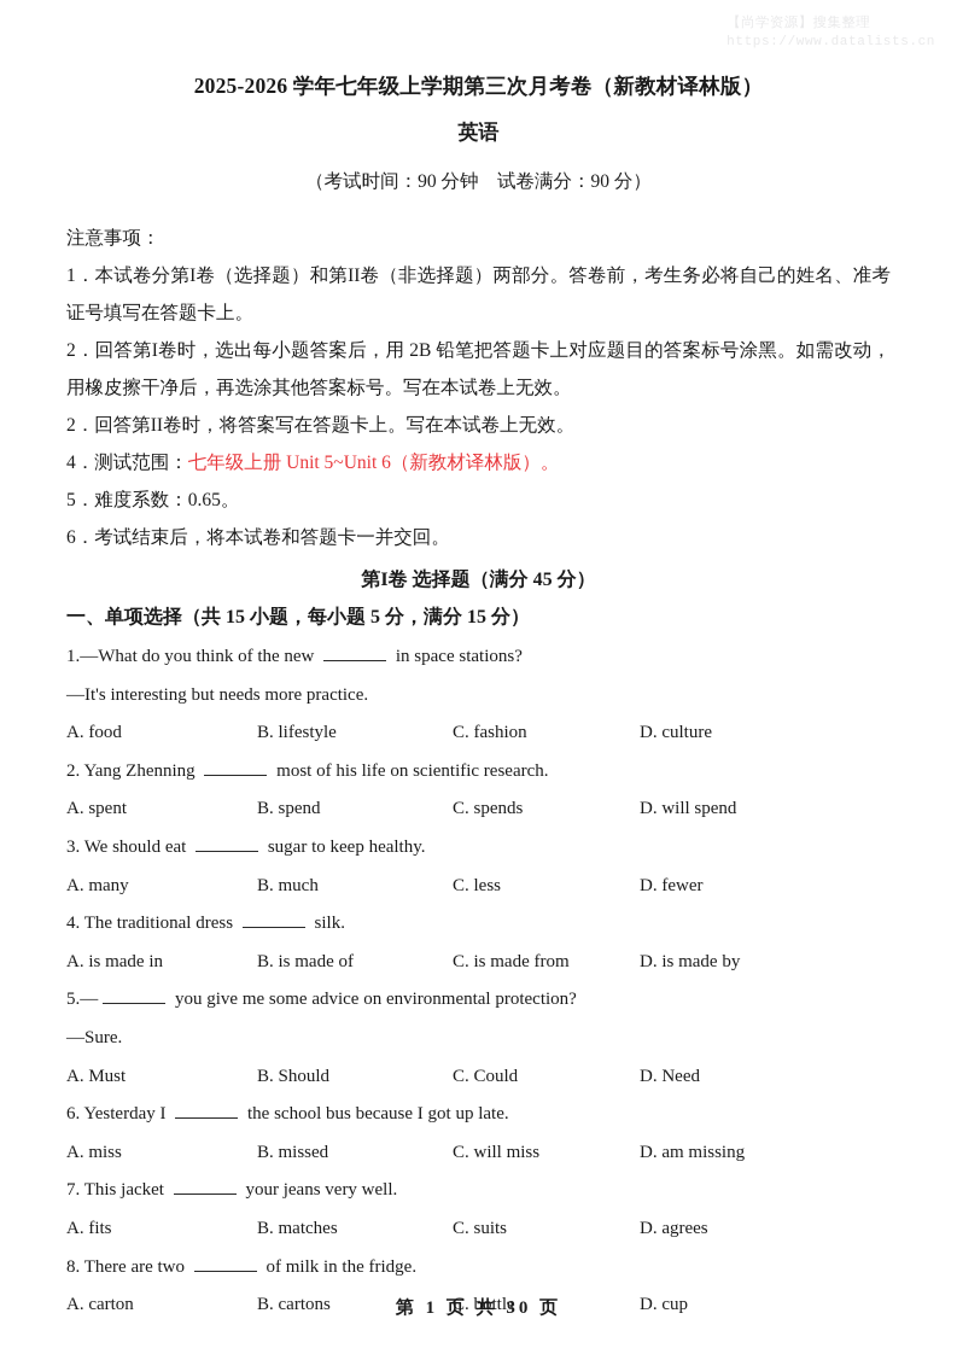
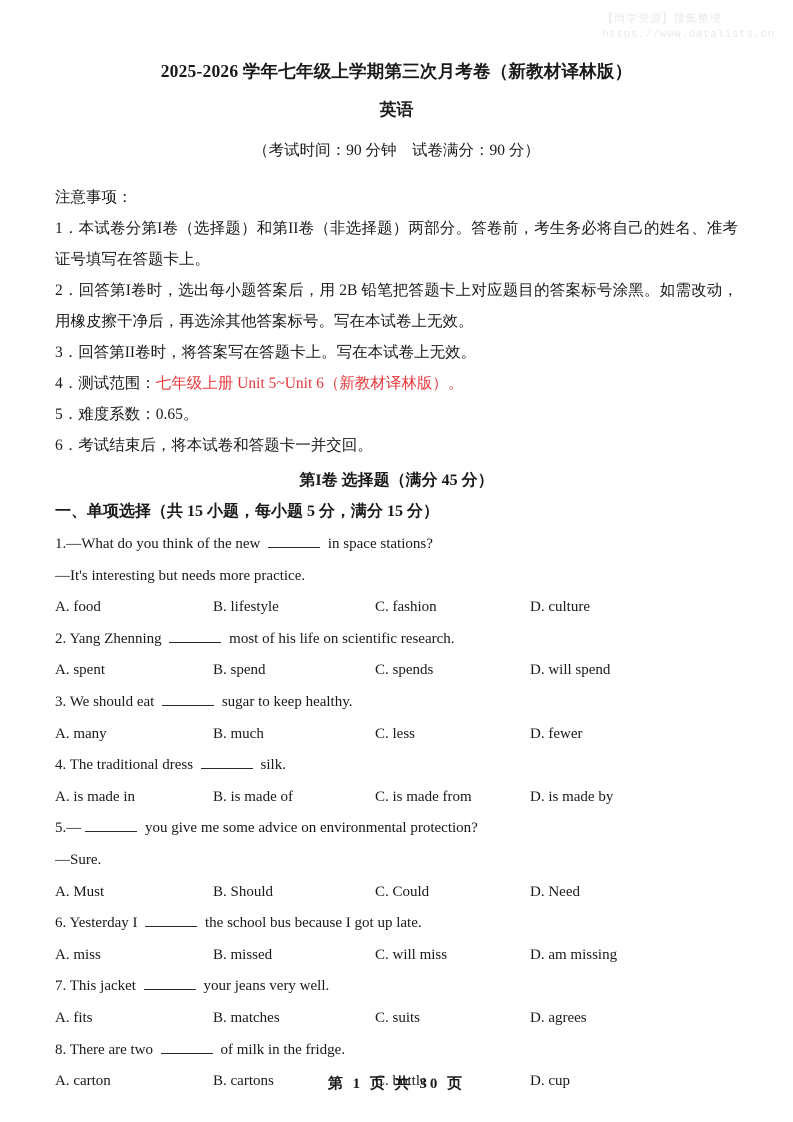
  2025-2026 学年七年级上学期第三次月考卷（新教材译林版）
  英语
  （考试时间：90 分钟 试卷满分：90 分）
  注意事项：
  1．本试卷分第I卷（选择题）和第II卷（非选择题）两部分。答卷前，考生务必将自己的姓名、准考证号填写在答题卡上。
  2．回答第I卷时，选出每小题答案后，用 2B 铅笔把答题卡上对应题目的答案标号涂黑。如需改动，用橡皮擦干净后，再选涂其他答案标号。写在本试卷上无效。
- 2．回答第II卷时，将答案写在答题卡上。写在本试卷上无效。
+ 3．回答第II卷时，将答案写在答题卡上。写在本试卷上无效。
  4．测试范围：七年级上册 Unit 5~Unit 6（新教材译林版）。
  5．难度系数：0.65。
  6．考试结束后，将本试卷和答题卡一并交回。
  第I卷 选择题（满分 45 分）
  一、单项选择（共 15 小题，每小题 5 分，满分 15 分）
  1.—What do you think of the new in space stations?
  —It's interesting but needs more practice.
  A. food
  B. lifestyle
  C. fashion
  D. culture
  2. Yang Zhenning most of his life on scientific research.
  A. spent
  B. spend
  C. spends
  D. will spend
  3. We should eat sugar to keep healthy.
  A. many
  B. much
  C. less
  D. fewer
  4. The traditional dress silk.
  A. is made in
  B. is made of
  C. is made from
  D. is made by
  5.— you give me some advice on environmental protection?
  —Sure.
  A. Must
  B. Should
  C. Could
  D. Need
  6. Yesterday I the school bus because I got up late.
  A. miss
  B. missed
  C. will miss
  D. am missing
  7. This jacket your jeans very well.
  A. fits
  B. matches
  C. suits
  D. agrees
  8. There are two of milk in the fridge.
  A. carton
  B. cartons
  C. bottle
  D. cup
  第 1 页 共 30 页
